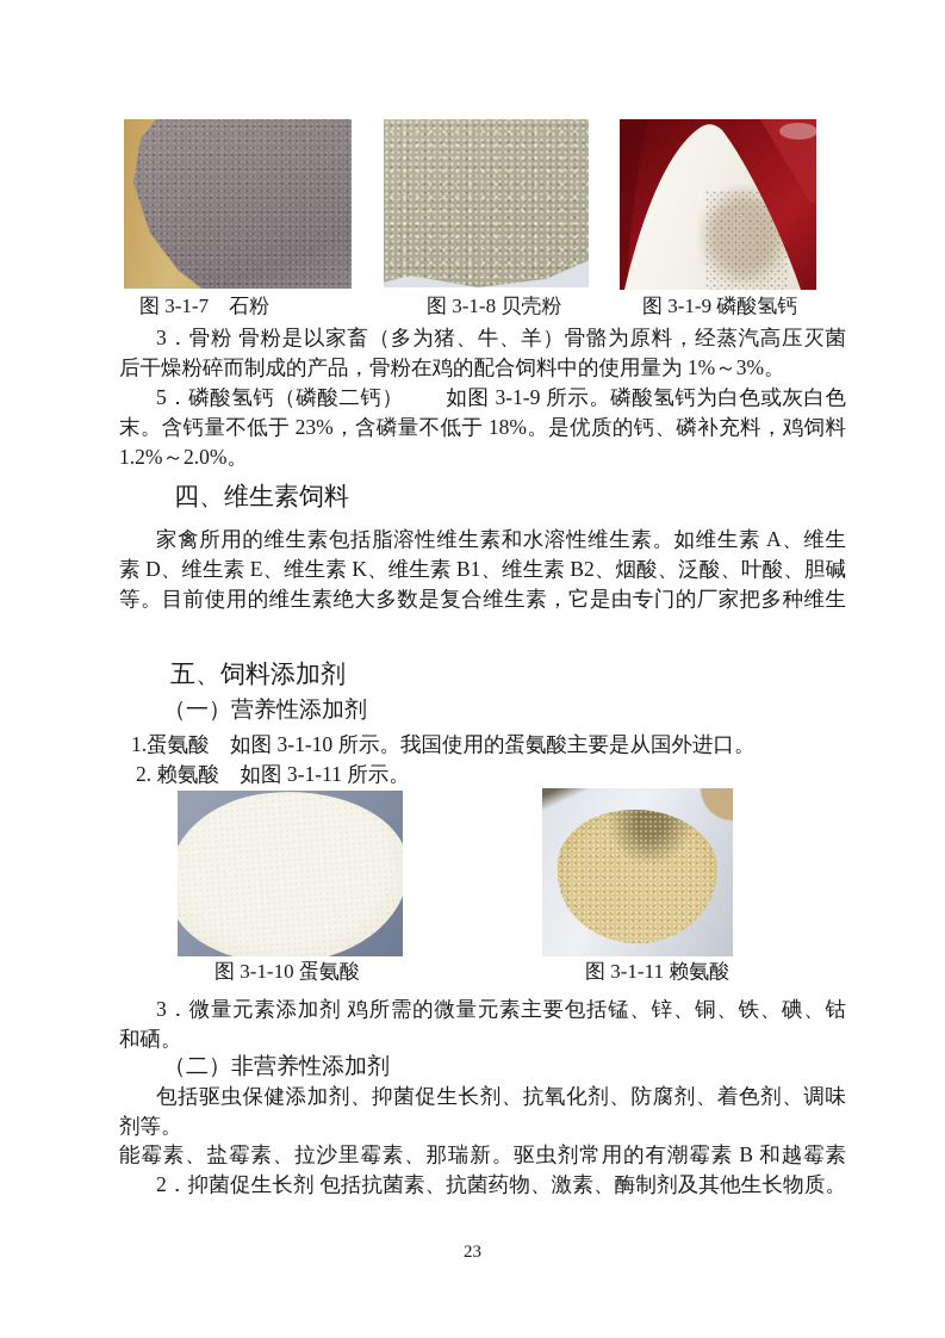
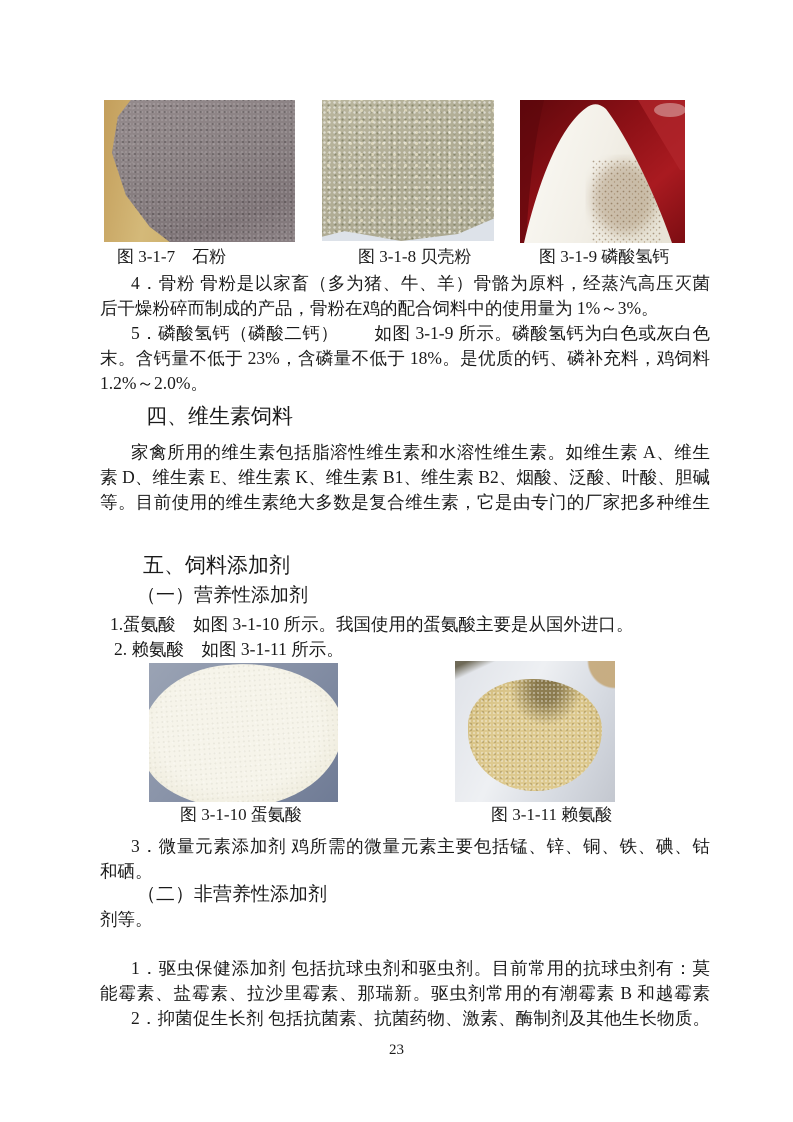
  图 3-1-7 石粉
  图 3-1-8 贝壳粉
  图 3-1-9 磷酸氢钙
- 3．骨粉 骨粉是以家畜（多为猪、牛、羊）骨骼为原料，经蒸汽高压灭菌
+ 4．骨粉 骨粉是以家畜（多为猪、牛、羊）骨骼为原料，经蒸汽高压灭菌
  后干燥粉碎而制成的产品，骨粉在鸡的配合饲料中的使用量为 1%～3%。
  5．磷酸氢钙（磷酸二钙） 如图 3-1-9 所示。磷酸氢钙为白色或灰白色
  末。含钙量不低于 23%，含磷量不低于 18%。是优质的钙、磷补充料，鸡饲料
  1.2%～2.0%。
  四、维生素饲料
  家禽所用的维生素包括脂溶性维生素和水溶性维生素。如维生素 A、维生
  素 D、维生素 E、维生素 K、维生素 B1、维生素 B2、烟酸、泛酸、叶酸、胆碱
  等。目前使用的维生素绝大多数是复合维生素，它是由专门的厂家把多种维生
  五、饲料添加剂
  （一）营养性添加剂
  1.蛋氨酸 如图 3-1-10 所示。我国使用的蛋氨酸主要是从国外进口。
  2. 赖氨酸 如图 3-1-11 所示。
  图 3-1-10 蛋氨酸
  图 3-1-11 赖氨酸
  3．微量元素添加剂 鸡所需的微量元素主要包括锰、锌、铜、铁、碘、钴
  和硒。
  （二）非营养性添加剂
- 包括驱虫保健添加剂、抑菌促生长剂、抗氧化剂、防腐剂、着色剂、调味
  剂等。
+ 1．驱虫保健添加剂 包括抗球虫剂和驱虫剂。目前常用的抗球虫剂有：莫
  能霉素、盐霉素、拉沙里霉素、那瑞新。驱虫剂常用的有潮霉素 B 和越霉素
  2．抑菌促生长剂 包括抗菌素、抗菌药物、激素、酶制剂及其他生长物质。
  23
